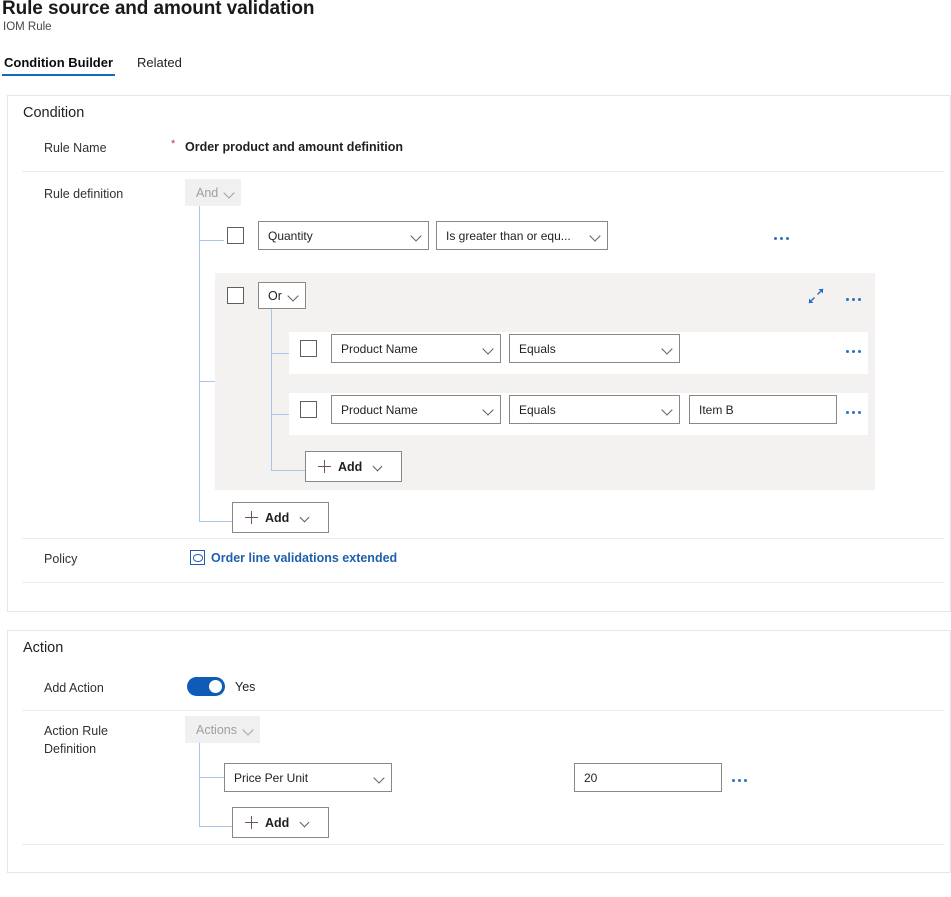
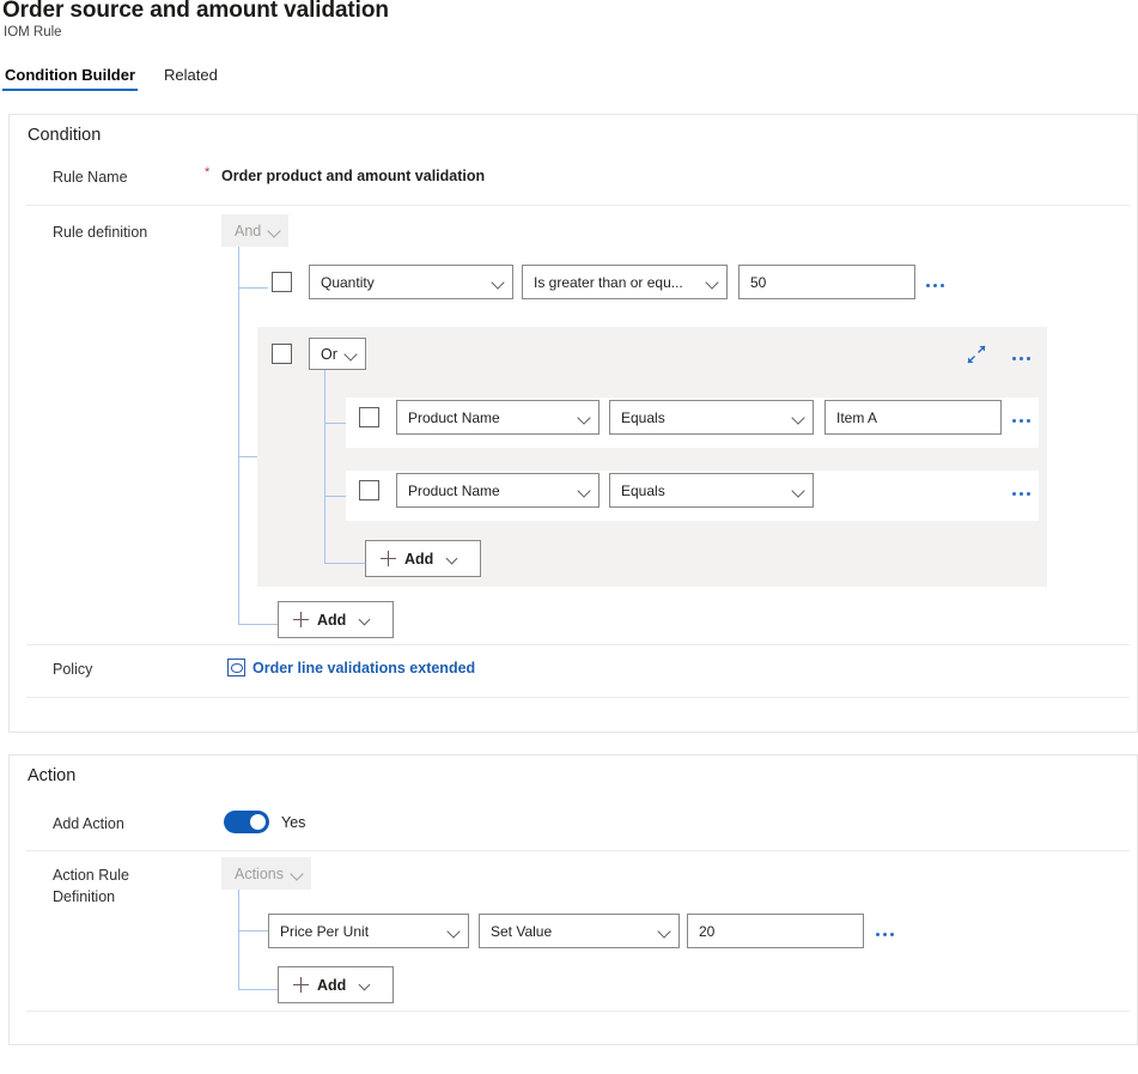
- Rule source and amount validation
+ Order source and amount validation
  IOM Rule
  Condition Builder
  Related
  Condition
  Rule Name
  *
- Order product and amount definition
+ Order product and amount validation
  Rule definition
  And
  Quantity
  Is greater than or equ...
+ 50
  Or
  Product Name
  Equals
+ Item A
  Product Name
  Equals
- Item B
  Add
  Add
  Policy
  Order line validations extended
  Action
  Add Action
  Yes
  Action Rule
  Definition
  Actions
  Price Per Unit
+ Set Value
  20
  Add
